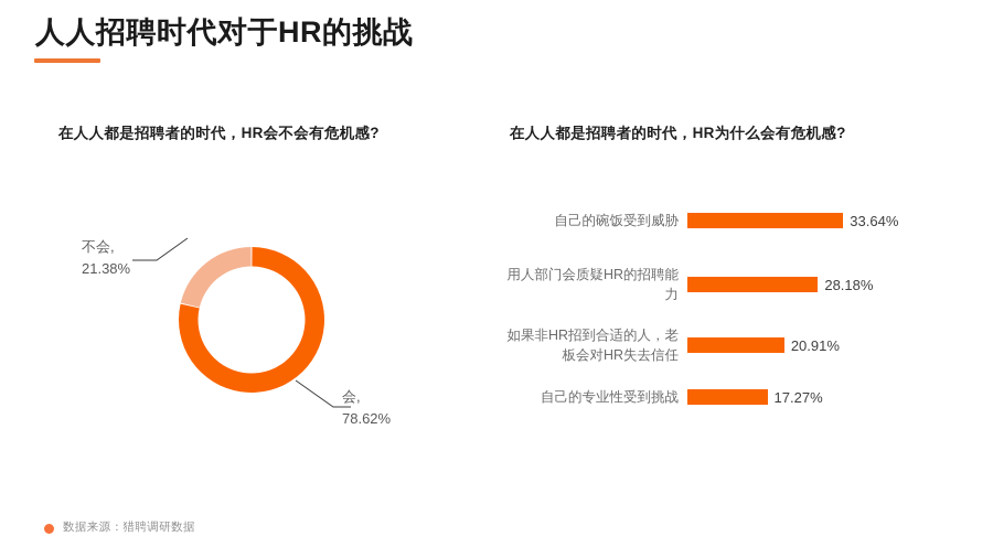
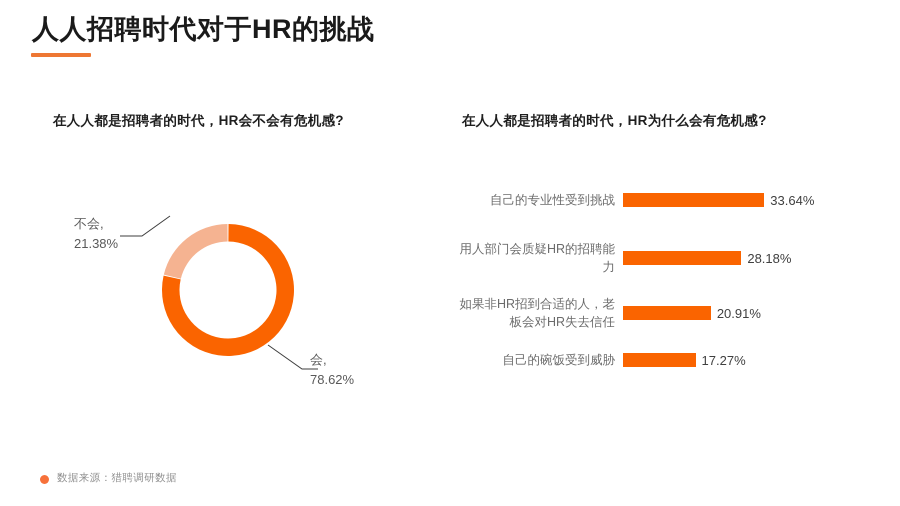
  人人招聘时代对于HR的挑战
  在人人都是招聘者的时代，HR会不会有危机感?
  在人人都是招聘者的时代，HR为什么会有危机感?
  不会,
  21.38%
  会,
  78.62%
- 自己的碗饭受到威胁
+ 自己的专业性受到挑战
  33.64%
  用人部门会质疑HR的招聘能力
  28.18%
  如果非HR招到合适的人，老板会对HR失去信任
  20.91%
- 自己的专业性受到挑战
+ 自己的碗饭受到威胁
  17.27%
  数据来源：猎聘调研数据
